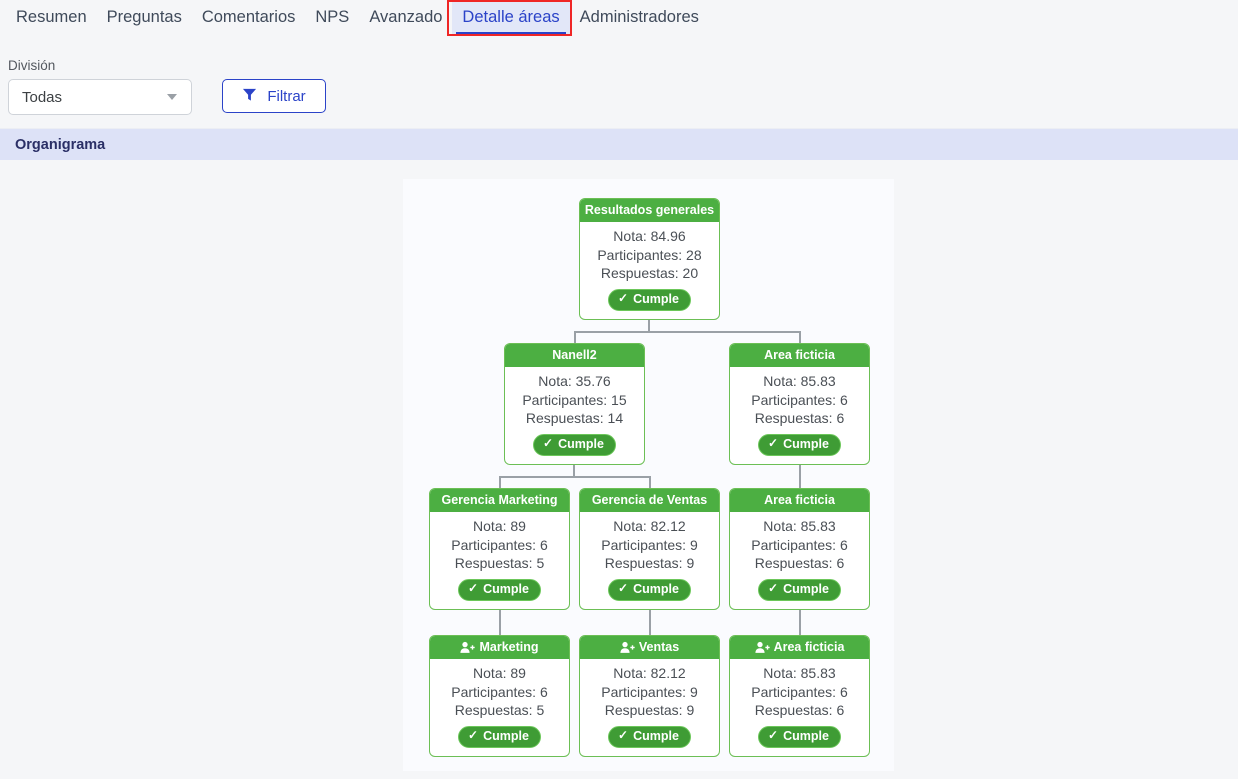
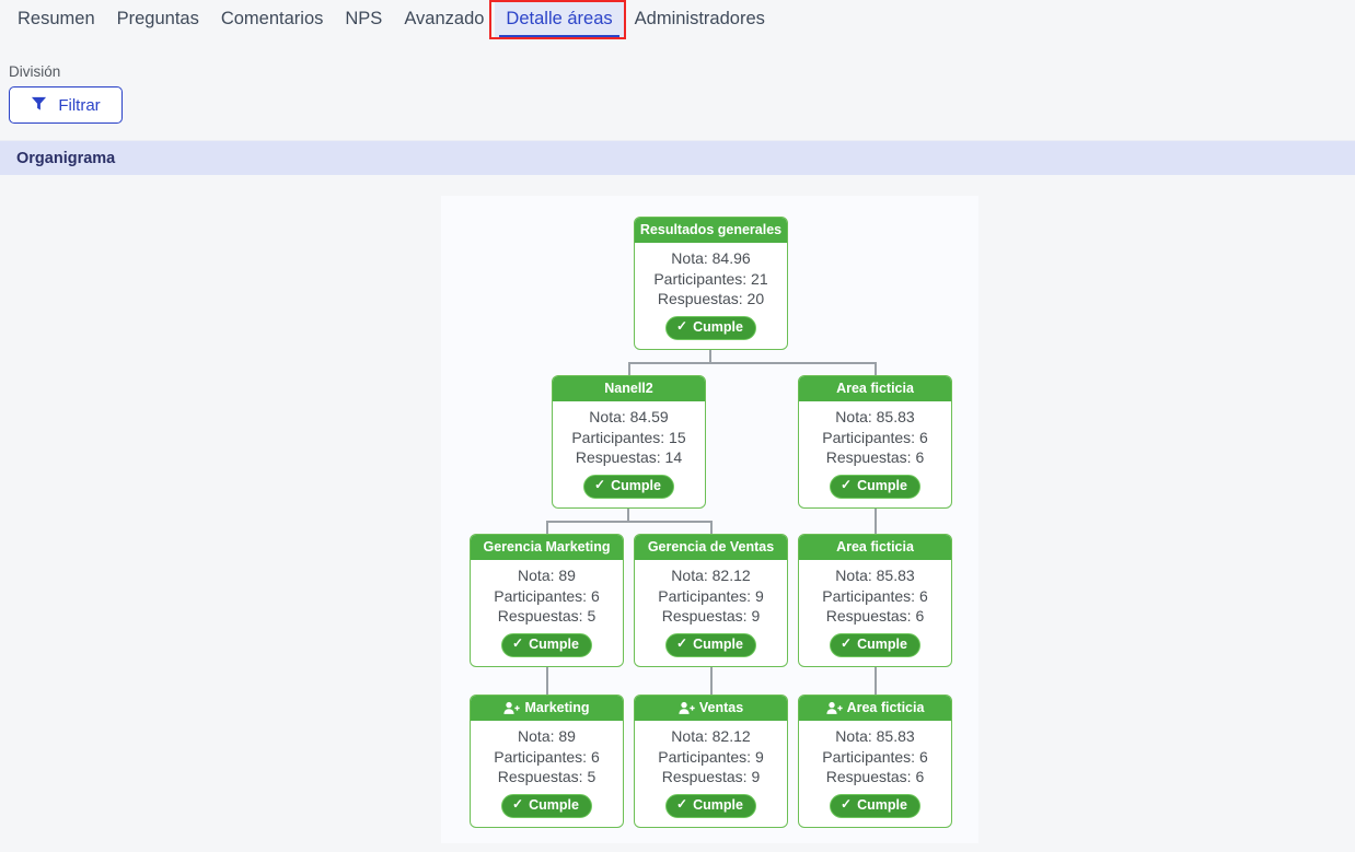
  Resumen
  Preguntas
  Comentarios
  NPS
  Avanzado
  Detalle áreas
  Administradores
  División
- Todas
  Filtrar
  Organigrama
  Resultados generales
  Nota: 84.96
- Participantes: 28
+ Participantes: 21
  Respuestas: 20
  ✓
  Cumple
  Nanell2
- Nota: 35.76
+ Nota: 84.59
  Participantes: 15
  Respuestas: 14
  ✓
  Cumple
  Area ficticia
  Nota: 85.83
  Participantes: 6
  Respuestas: 6
  ✓
  Cumple
  Gerencia Marketing
  Nota: 89
  Participantes: 6
  Respuestas: 5
  ✓
  Cumple
  Gerencia de Ventas
  Nota: 82.12
  Participantes: 9
  Respuestas: 9
  ✓
  Cumple
  Area ficticia
  Nota: 85.83
  Participantes: 6
  Respuestas: 6
  ✓
  Cumple
  Marketing
  Nota: 89
  Participantes: 6
  Respuestas: 5
  ✓
  Cumple
  Ventas
  Nota: 82.12
  Participantes: 9
  Respuestas: 9
  ✓
  Cumple
  Area ficticia
  Nota: 85.83
  Participantes: 6
  Respuestas: 6
  ✓
  Cumple
